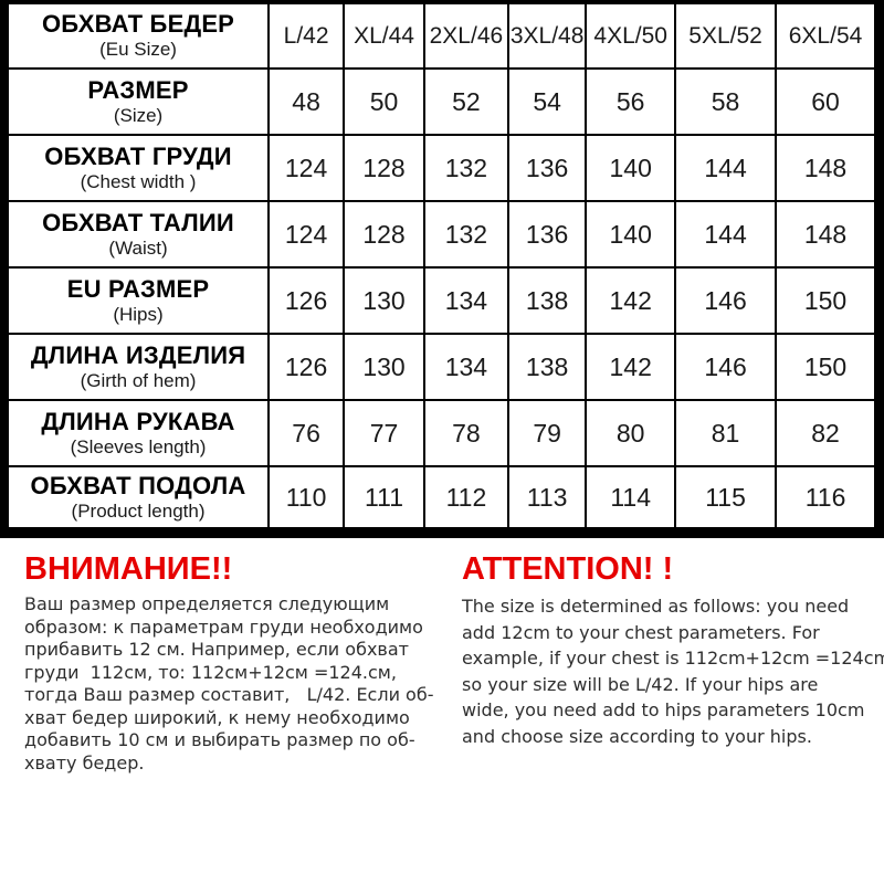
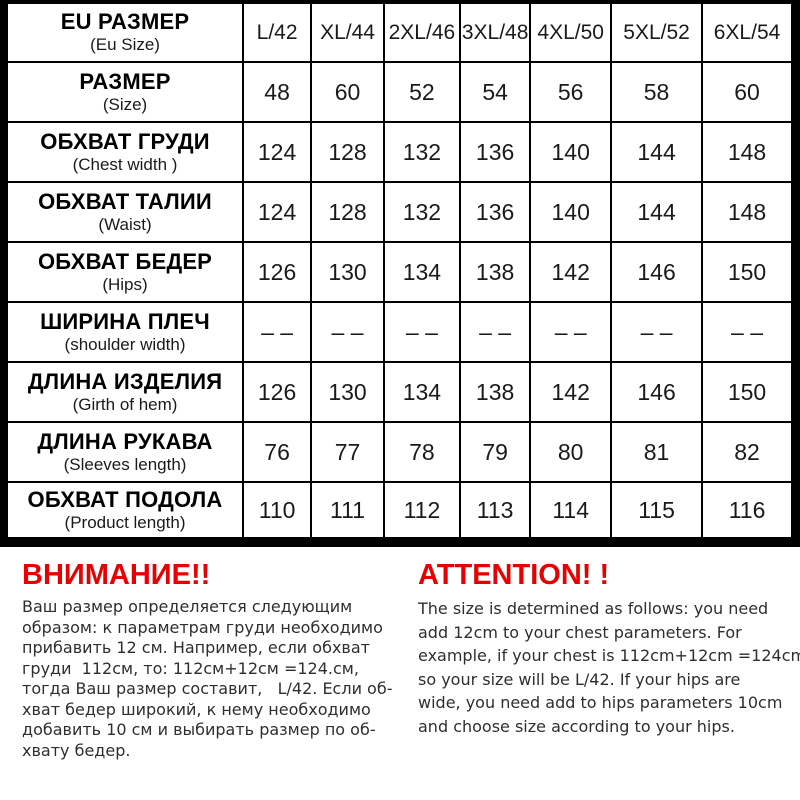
- ОБХВАТ БЕДЕР (Eu Size)	L/42	XL/44	2XL/46	3XL/48	4XL/50	5XL/52	6XL/54
+ EU РАЗМЕР (Eu Size)	L/42	XL/44	2XL/46	3XL/48	4XL/50	5XL/52	6XL/54
- РАЗМЕР (Size)	48	50	52	54	56	58	60
+ РАЗМЕР (Size)	48	60	52	54	56	58	60
  ОБХВАТ ГРУДИ (Chest width )	124	128	132	136	140	144	148
  ОБХВАТ ТАЛИИ (Waist)	124	128	132	136	140	144	148
- EU РАЗМЕР (Hips)	126	130	134	138	142	146	150
+ ОБХВАТ БЕДЕР (Hips)	126	130	134	138	142	146	150
+ ШИРИНА ПЛЕЧ (shoulder width)	– –	– –	– –	– –	– –	– –	– –
  ДЛИНА ИЗДЕЛИЯ (Girth of hem)	126	130	134	138	142	146	150
  ДЛИНА РУКАВА (Sleeves length)	76	77	78	79	80	81	82
  ОБХВАТ ПОДОЛА (Product length)	110	111	112	113	114	115	116
  ВНИМАНИЕ!!
  Ваш размер определяется следующим
  образом: к параметрам груди необходимо
  прибавить 12 см. Например, если обхват
  груди 112см, то: 112см+12см =124.см,
  тогда Ваш размер составит, L/42. Если об-
  хват бедер широкий, к нему необходимо
  добавить 10 см и выбирать размер по об-
  хвату бедер.
  ATTENTION! !
  The size is determined as follows: you need
  add 12cm to your chest parameters. For
  example, if your chest is 112cm+12cm =124cm
  so your size will be L/42. If your hips are
  wide, you need add to hips parameters 10cm
  and choose size according to your hips.
